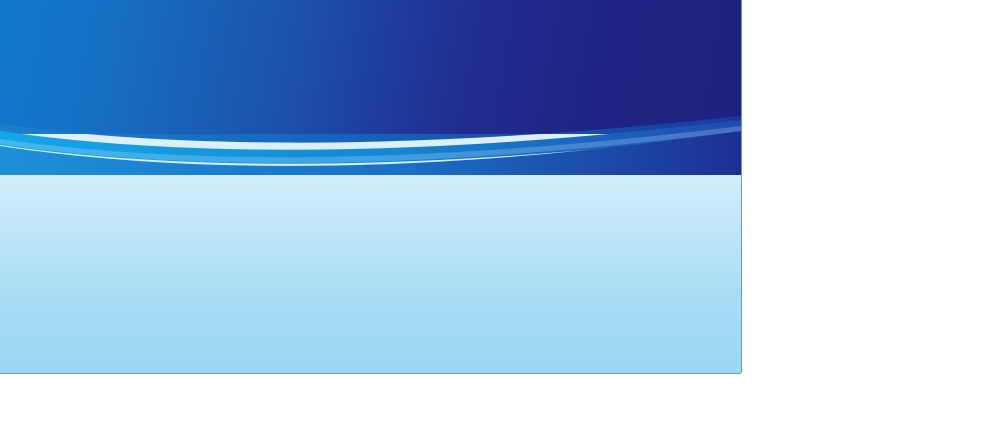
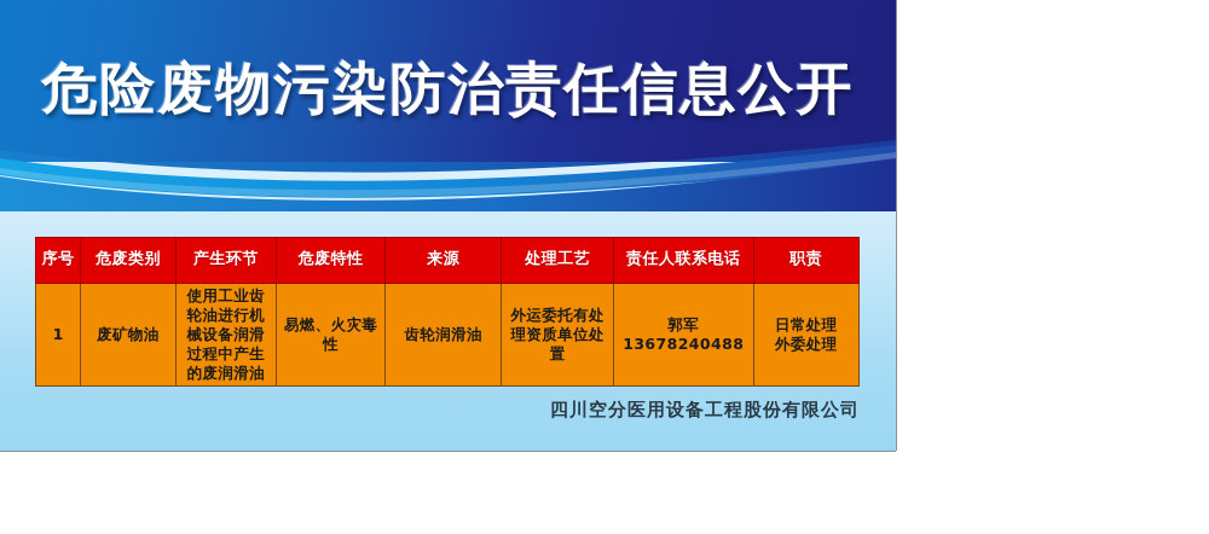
+ 危险废物污染防治责任信息公开
+ 序号	危废类别	产生环节	危废特性	来源	处理工艺	责任人联系电话	职责
+ 1	废矿物油	使用工业齿轮油进行机械设备润滑过程中产生的废润滑油	易燃、火灾毒性	齿轮润滑油	外运委托有处理资质单位处置	郭军 13678240488	日常处理 外委处理
+ 四川空分医用设备工程股份有限公司
